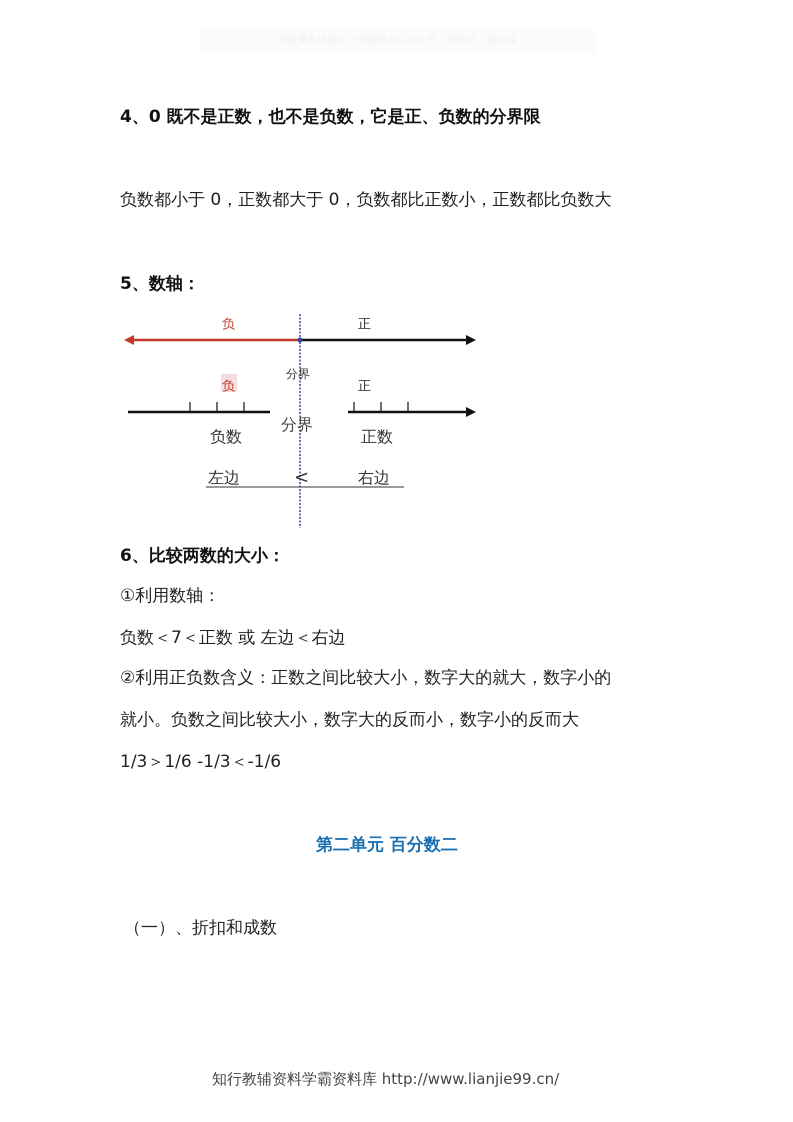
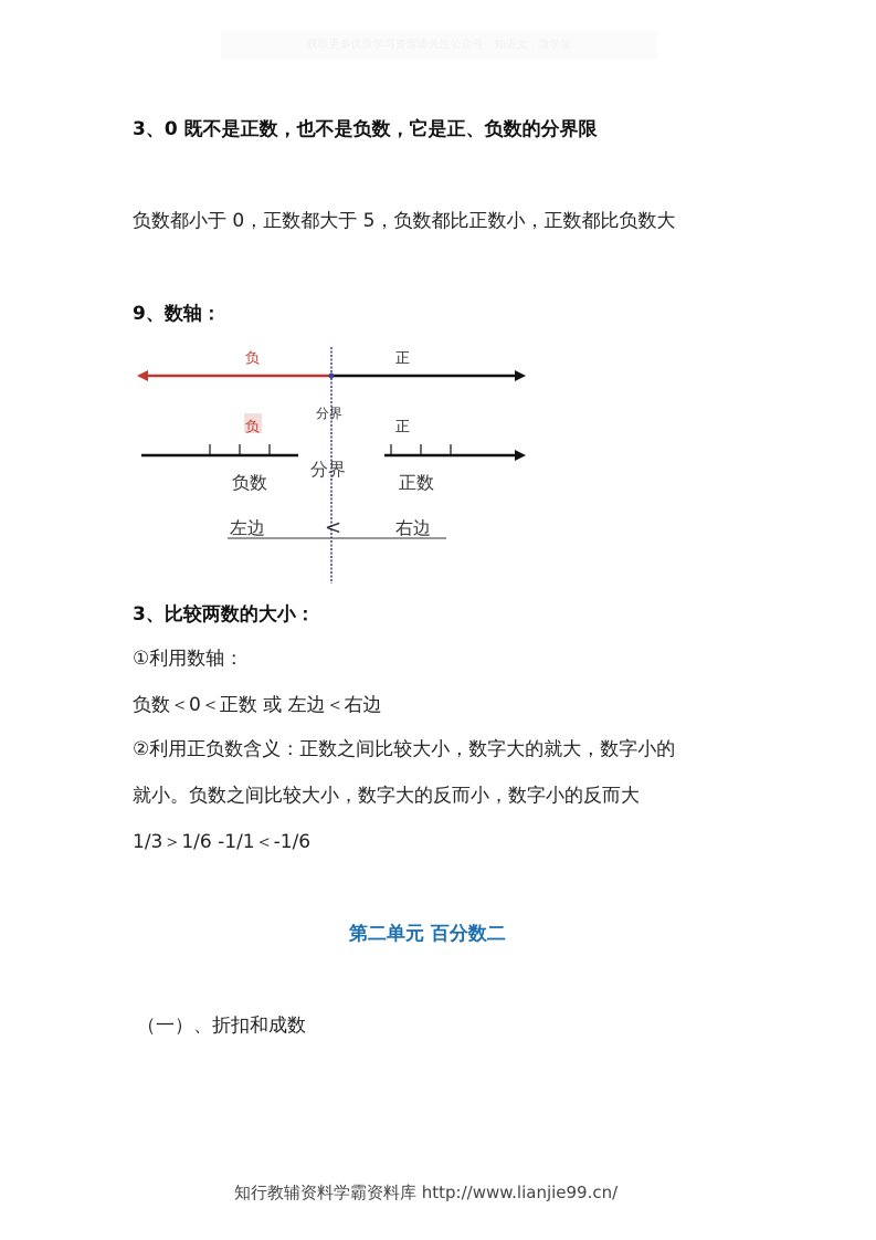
- 4、0 既不是正数，也不是负数，它是正、负数的分界限
+ 3、0 既不是正数，也不是负数，它是正、负数的分界限
- 负数都小于 0，正数都大于 0，负数都比正数小，正数都比负数大
+ 负数都小于 0，正数都大于 5，负数都比正数小，正数都比负数大
- 5、数轴：
+ 9、数轴：
  负
  正
  分界
  负
  正
  分界
  负数
  正数
  左边
  <
  右边
- 6、比较两数的大小：
+ 3、比较两数的大小：
  ①利用数轴：
- 负数＜7＜正数 或 左边＜右边
+ 负数＜0＜正数 或 左边＜右边
  ②利用正负数含义：正数之间比较大小，数字大的就大，数字小的
  就小。负数之间比较大小，数字大的反而小，数字小的反而大
- 1/3＞1/6 -1/3＜-1/6
+ 1/3＞1/6 -1/1＜-1/6
  第二单元 百分数二
  （一）、折扣和成数
  知行教辅资料学霸资料库 http://www.lianjie99.cn/
